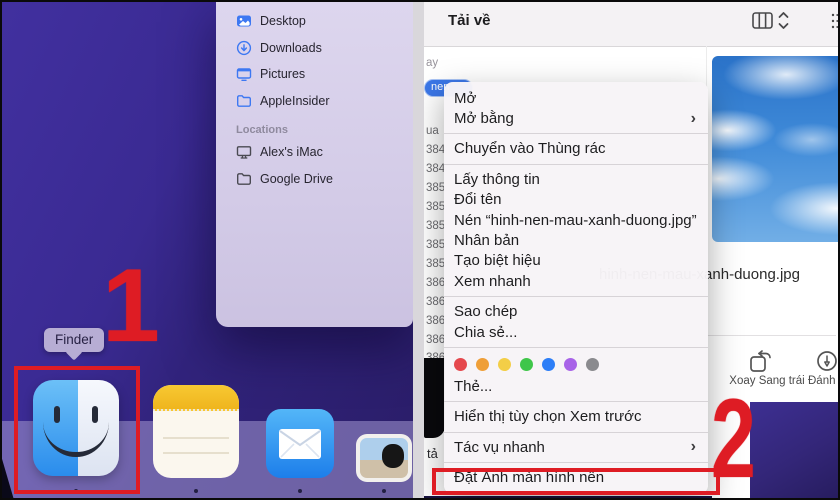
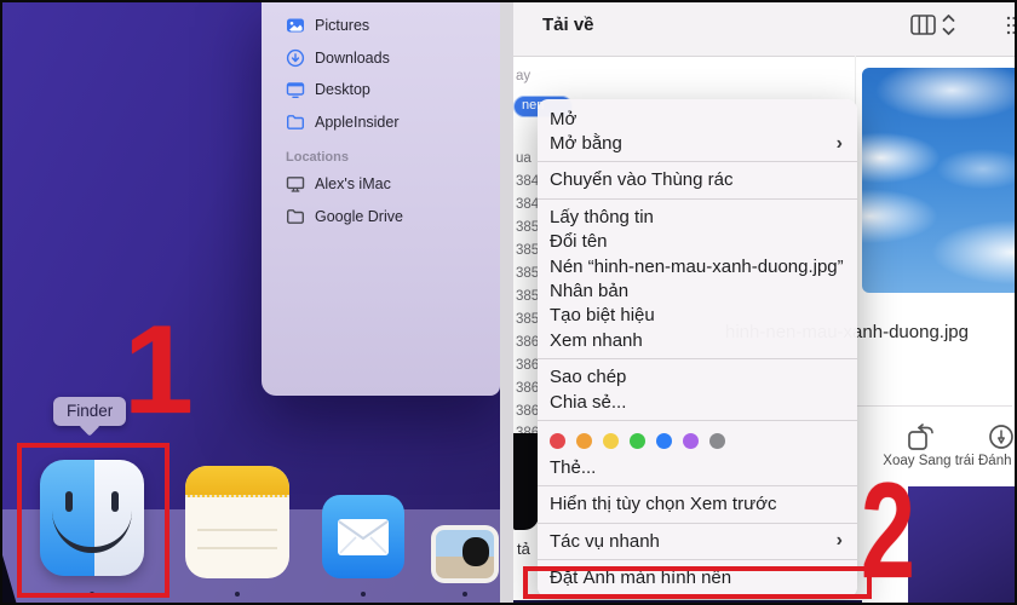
- Desktop
+ Pictures
  Downloads
- Pictures
+ Desktop
  AppleInsider
  Locations
  Alex's iMac
  Google Drive
  Finder
  1
  Tải về
  ay
  ua
  384
  384
  385
  385
  385
  385
  385
  386
  386
  386
  386
  tả
  Xoay Sang trái
  Mở
  Mở bằng
  ›
  Chuyển vào Thùng rác
  Lấy thông tin
  Đổi tên
  Nén “hinh-nen-mau-xanh-duong.jpg”
  Nhân bản
  Tạo biệt hiệu
  Xem nhanh
  Sao chép
  Chia sẻ...
  Thẻ...
  Hiển thị tùy chọn Xem trước
  Tác vụ nhanh
  ›
  Đặt Ảnh màn hình nền
  2
